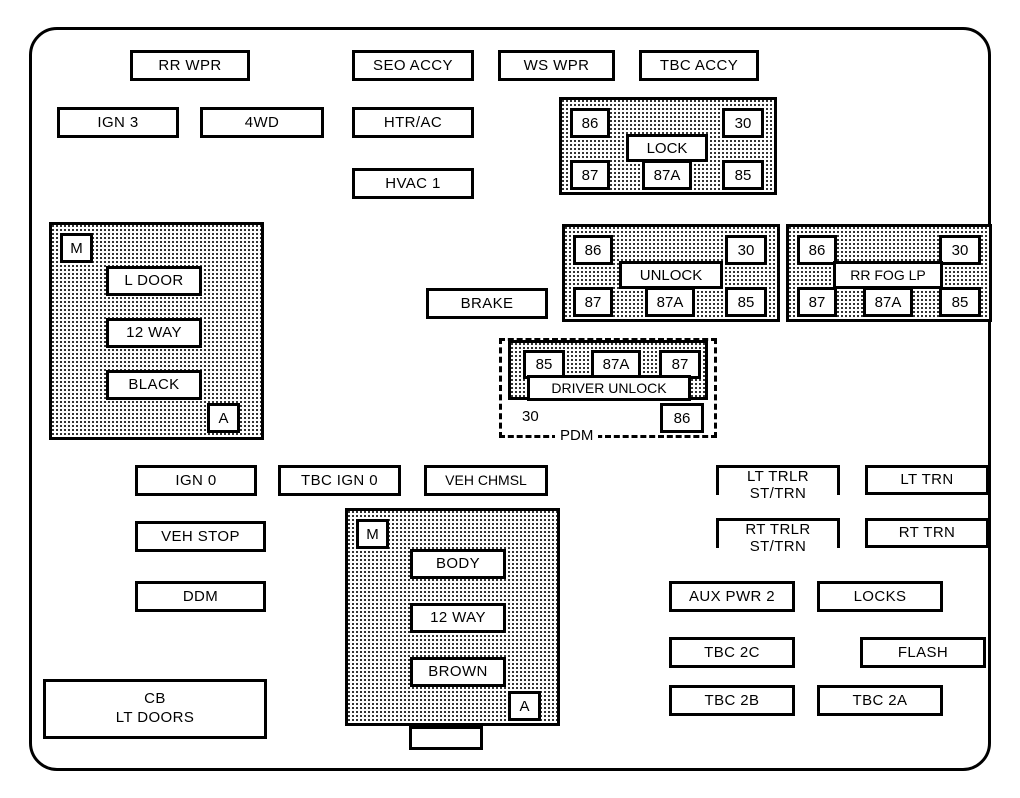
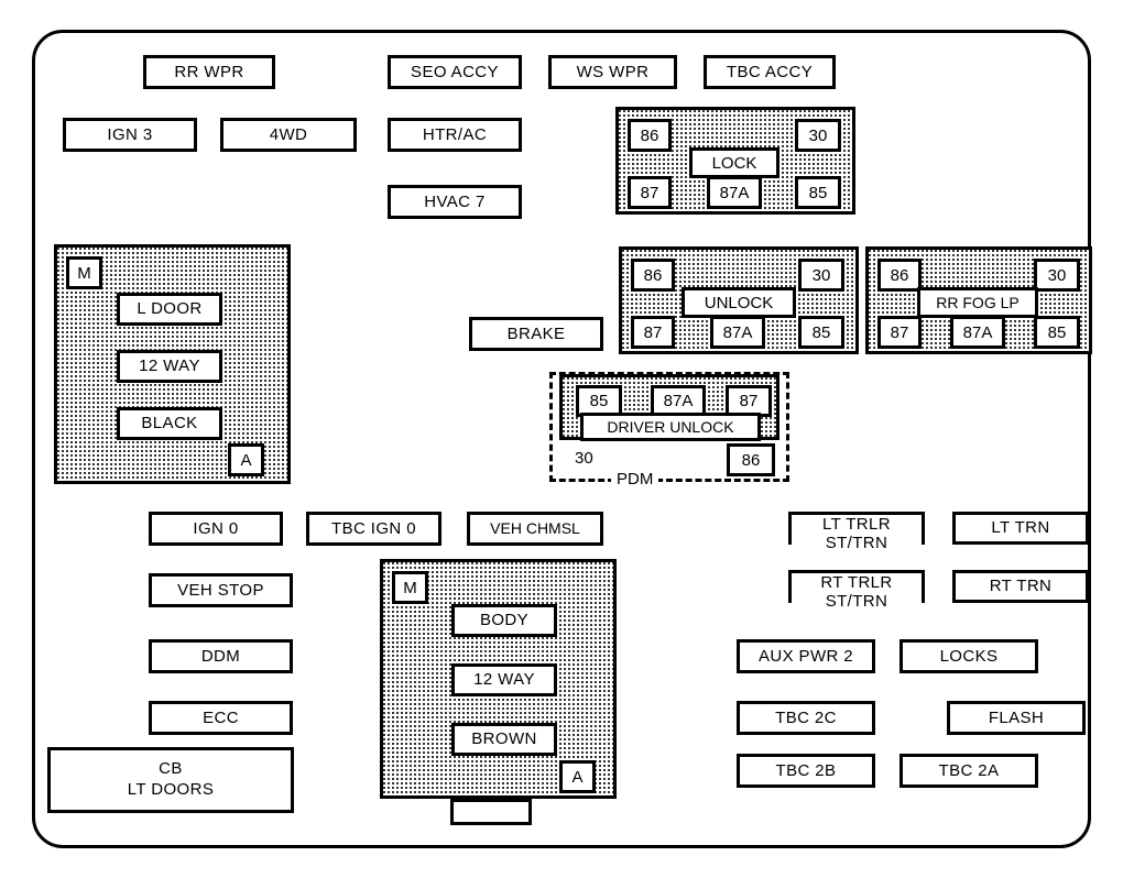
  RR WPR
  SEO ACCY
  WS WPR
  TBC ACCY
  IGN 3
  4WD
  HTR/AC
- HVAC 1
+ HVAC 7
  BRAKE
  86
  30
  LOCK
  87
  87A
  85
  86
  30
  UNLOCK
  87
  87A
  85
  86
  30
  RR FOG LP
  87
  87A
  85
  85
  87A
  87
  DRIVER UNLOCK
  30
  86
  PDM
  M
  L DOOR
  12 WAY
  BLACK
  A
  IGN 0
  TBC IGN 0
  VEH CHMSL
  VEH STOP
  DDM
+ ECC
  CB
  LT DOORS
  M
  BODY
  12 WAY
  BROWN
  A
  LT TRLR
  ST/TRN
  LT TRN
  RT TRLR
  ST/TRN
  RT TRN
  AUX PWR 2
  LOCKS
  TBC 2C
  FLASH
  TBC 2B
  TBC 2A
